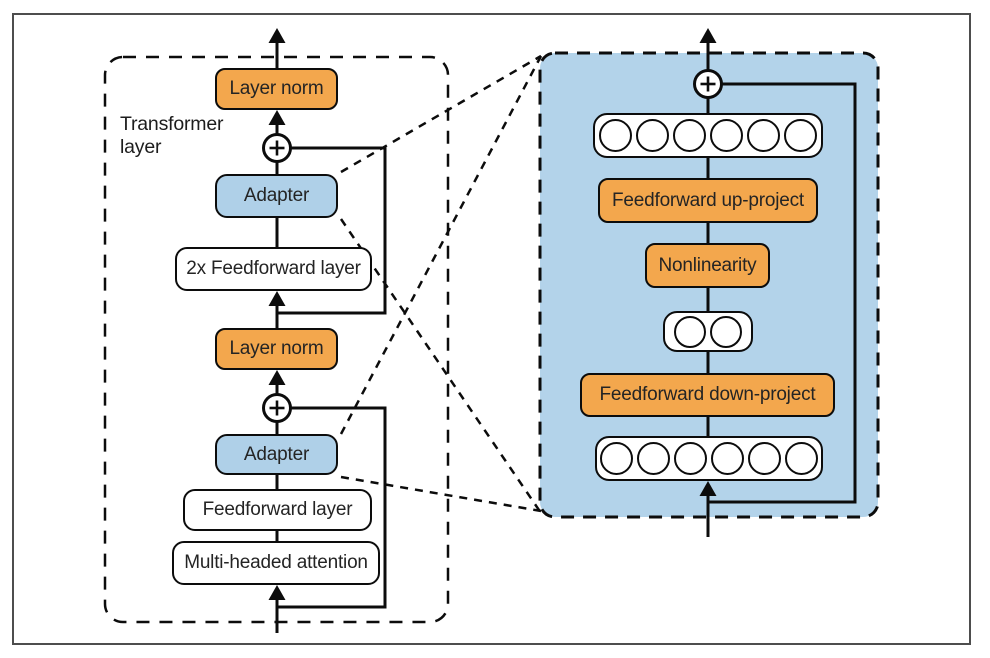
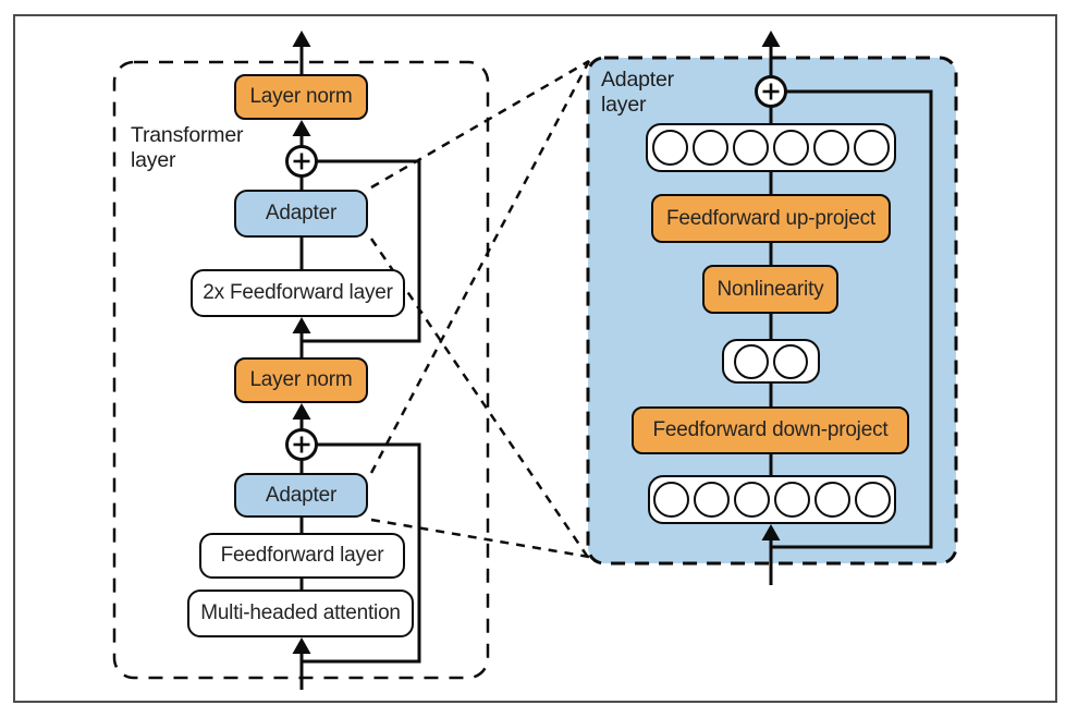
  Transformer layer
  Layer norm
  Adapter
  2x Feedforward layer
  Layer norm
  Adapter
  Feedforward layer
  Multi-headed attention
+ Adapter layer
  Feedforward up-project
  Nonlinearity
  Feedforward down-project
